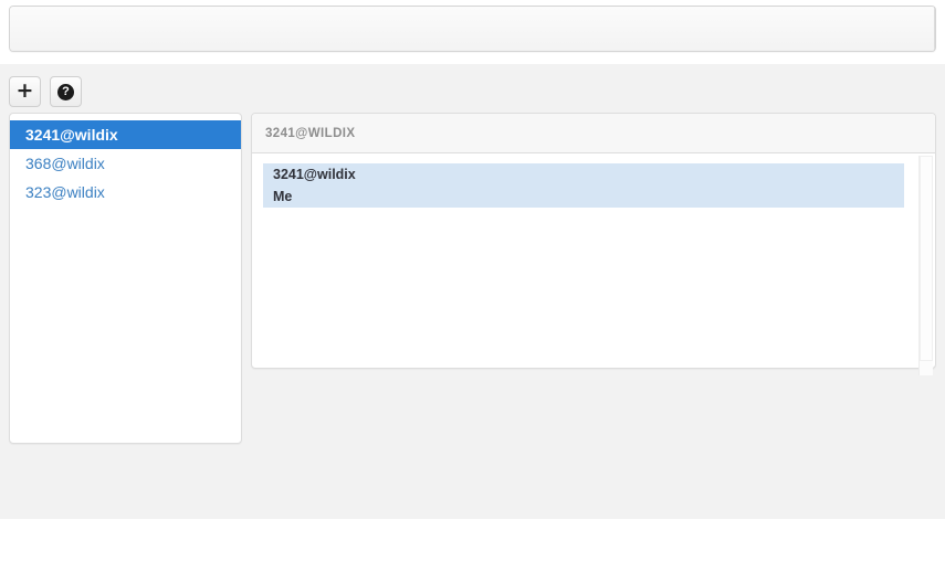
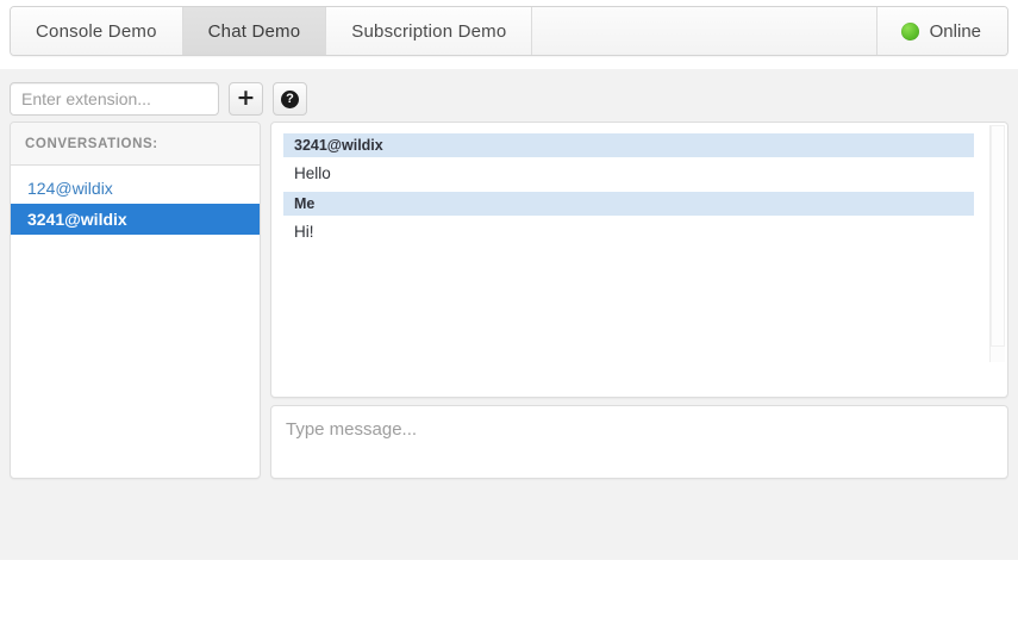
+ Console Demo
+ Chat Demo
+ Subscription Demo
+ Online
+ Enter extension...
  +
  ?
+ CONVERSATIONS:
+ 124@wildix
  3241@wildix
- 368@wildix
- 323@wildix
- 3241@WILDIX
  3241@wildix
+ Hello
  Me
+ Hi!
+ Type message...
